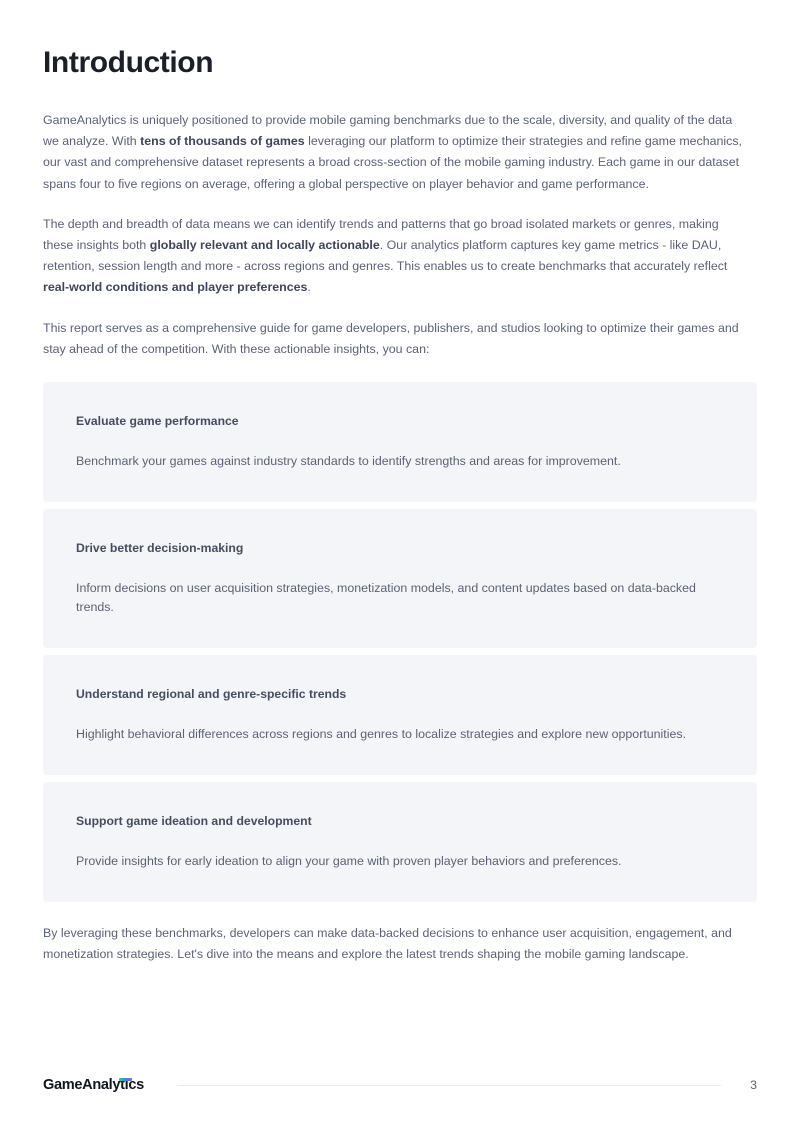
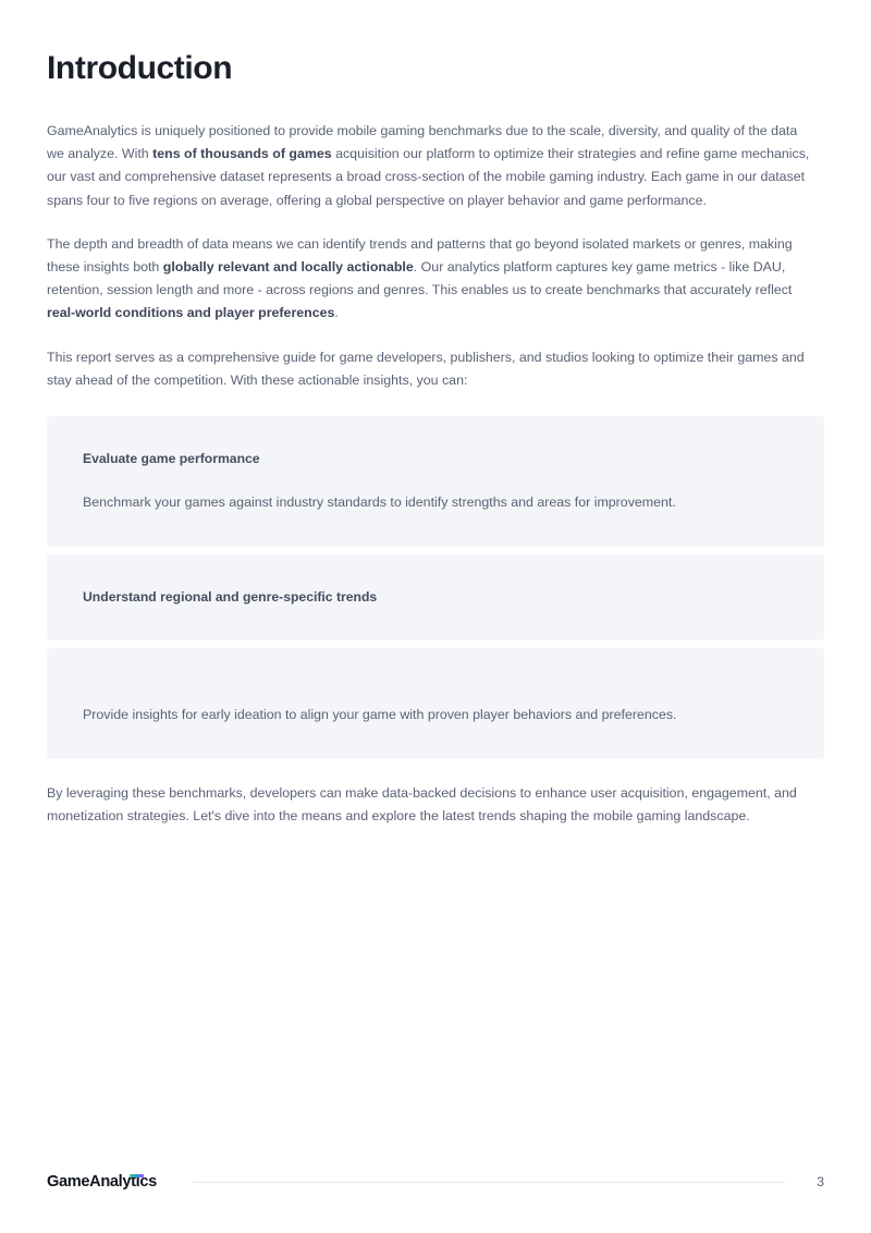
  Introduction
- GameAnalytics is uniquely positioned to provide mobile gaming benchmarks due to the scale, diversity, and quality of the data we analyze. With tens of thousands of games leveraging our platform to optimize their strategies and refine game mechanics, our vast and comprehensive dataset represents a broad cross-section of the mobile gaming industry. Each game in our dataset spans four to five regions on average, offering a global perspective on player behavior and game performance.
+ GameAnalytics is uniquely positioned to provide mobile gaming benchmarks due to the scale, diversity, and quality of the data we analyze. With tens of thousands of games acquisition our platform to optimize their strategies and refine game mechanics, our vast and comprehensive dataset represents a broad cross-section of the mobile gaming industry. Each game in our dataset spans four to five regions on average, offering a global perspective on player behavior and game performance.
- The depth and breadth of data means we can identify trends and patterns that go broad isolated markets or genres, making these insights both globally relevant and locally actionable. Our analytics platform captures key game metrics - like DAU, retention, session length and more - across regions and genres. This enables us to create benchmarks that accurately reflect real-world conditions and player preferences.
+ The depth and breadth of data means we can identify trends and patterns that go beyond isolated markets or genres, making these insights both globally relevant and locally actionable. Our analytics platform captures key game metrics - like DAU, retention, session length and more - across regions and genres. This enables us to create benchmarks that accurately reflect real-world conditions and player preferences.
  This report serves as a comprehensive guide for game developers, publishers, and studios looking to optimize their games and stay ahead of the competition. With these actionable insights, you can:
  Evaluate game performance
  Benchmark your games against industry standards to identify strengths and areas for improvement.
- Drive better decision-making
- Inform decisions on user acquisition strategies, monetization models, and content updates based on data-backed trends.
  Understand regional and genre-specific trends
- Highlight behavioral differences across regions and genres to localize strategies and explore new opportunities.
- Support game ideation and development
  Provide insights for early ideation to align your game with proven player behaviors and preferences.
  By leveraging these benchmarks, developers can make data-backed decisions to enhance user acquisition, engagement, and monetization strategies. Let's dive into the means and explore the latest trends shaping the mobile gaming landscape.
  GameAnalytics
  3
